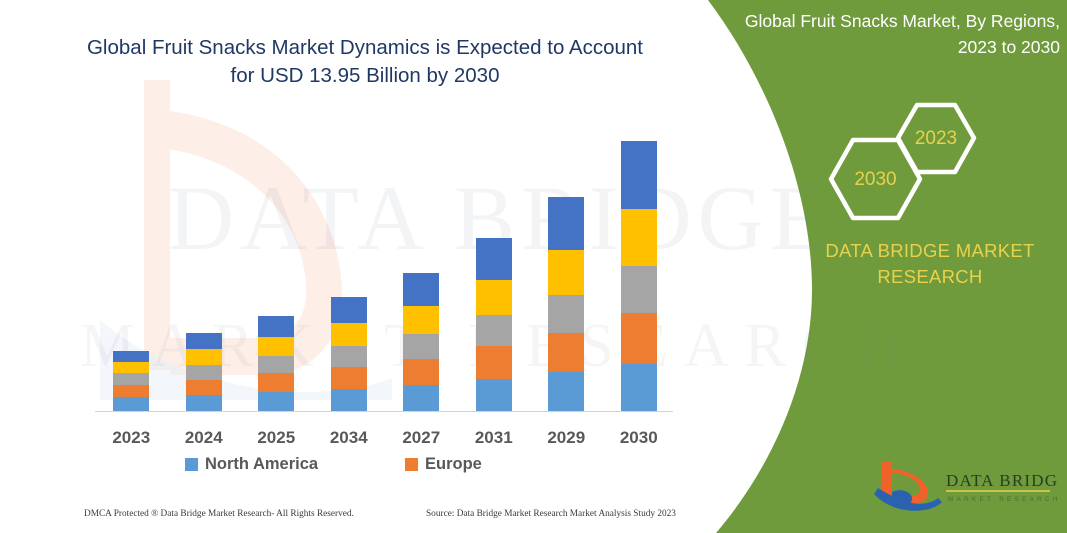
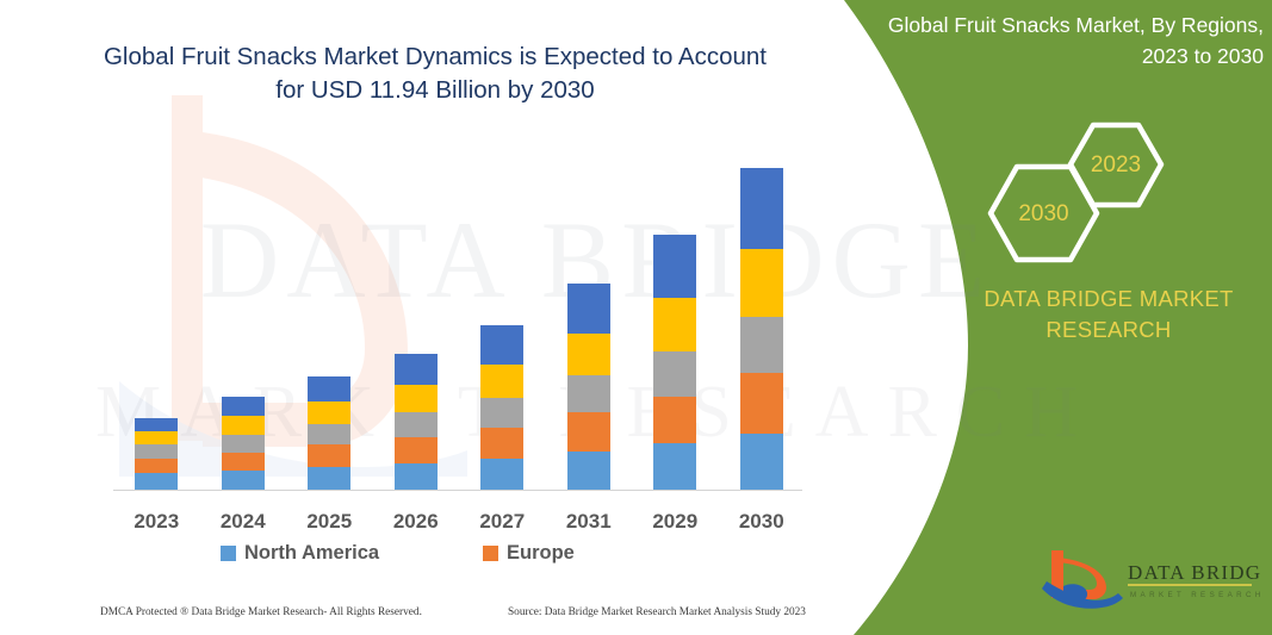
  DATA BIDGE
  MARKSEARCH
  Global Fruit Snacks Market Dynamics is Expected to Account
- for USD 13.95 Billion by 2030
+ for USD 11.94 Billion by 2030
  2023
  2024
  2025
- 2034
+ 2026
  2027
  2031
  2029
  2030
  North America
  Europe
  DMCA Protected ® Data Bridge Market Research- All Rights Reserved.
  Source: Data Bridge Market Research Market Analysis Study 2023
  Global Fruit Snacks Market, By Regions,
  2023 to 2030
  2030
  2023
  DATA BRIDGE MARKET
  RESEARCH
  DATA BRIDG
